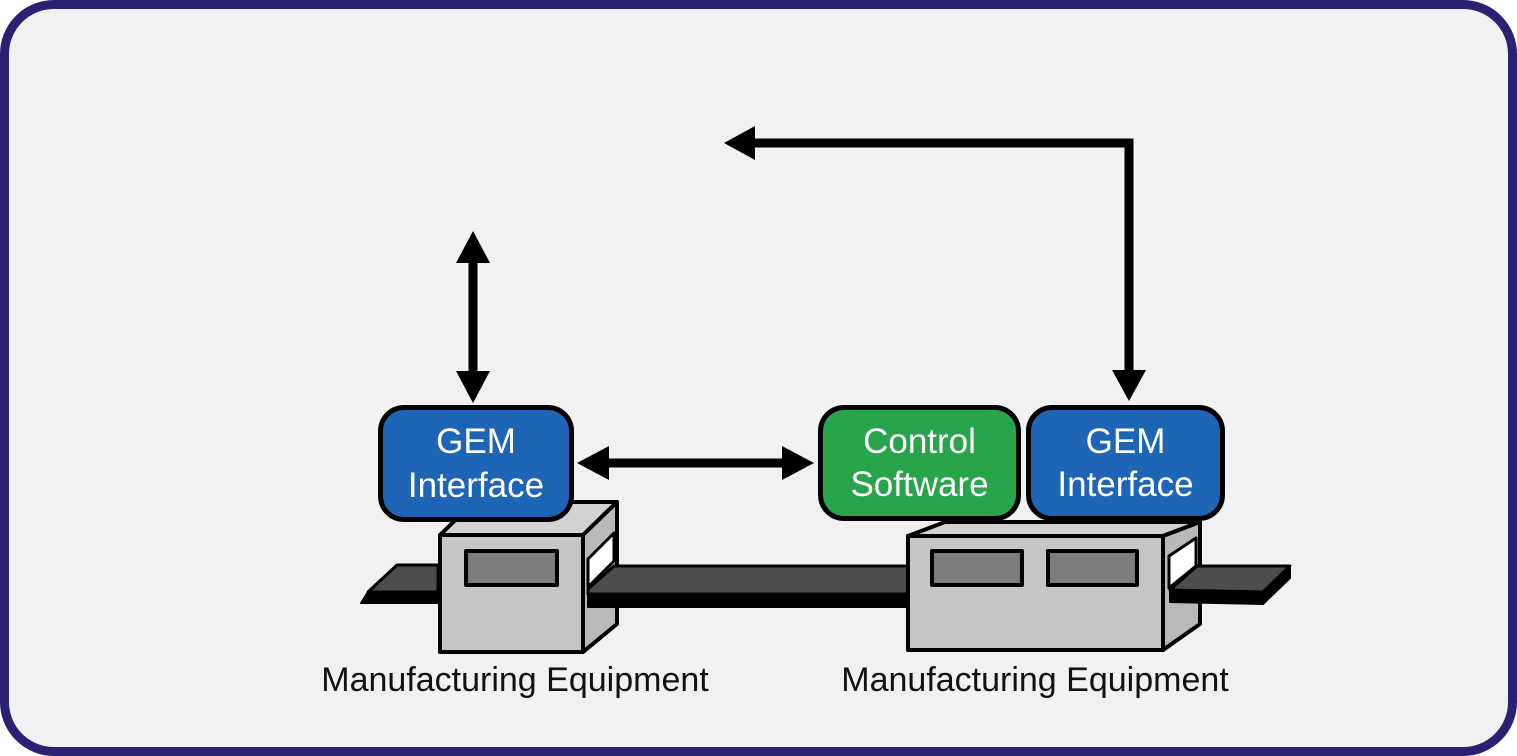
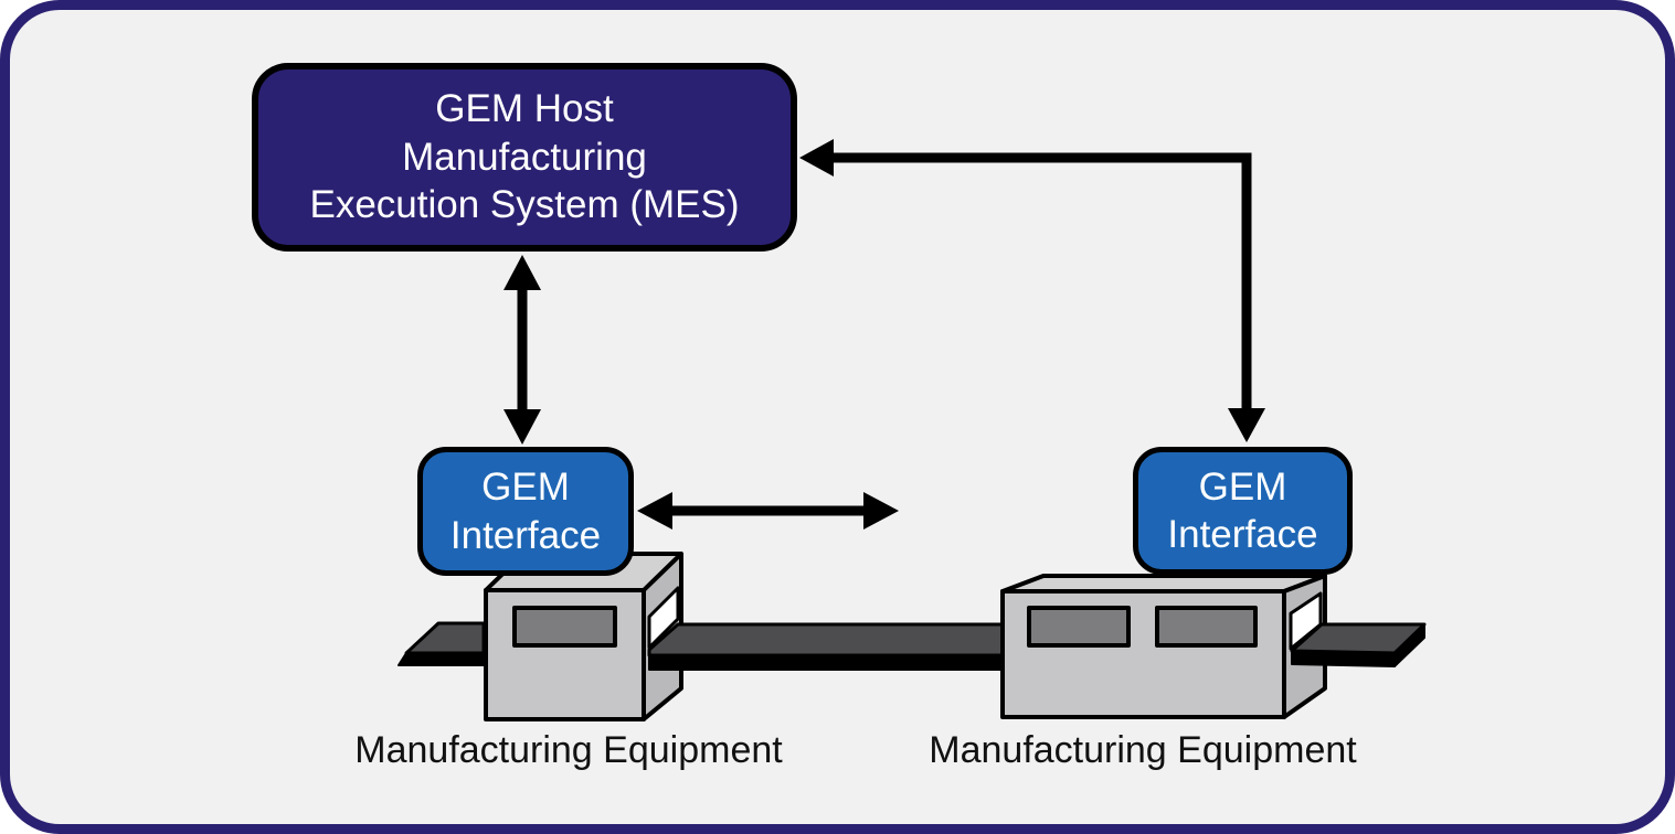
+ GEM Host
+ Manufacturing
+ Execution System (MES)
  GEM
  Interface
- Control
- Software
  GEM
  Interface
  Manufacturing Equipment
  Manufacturing Equipment
